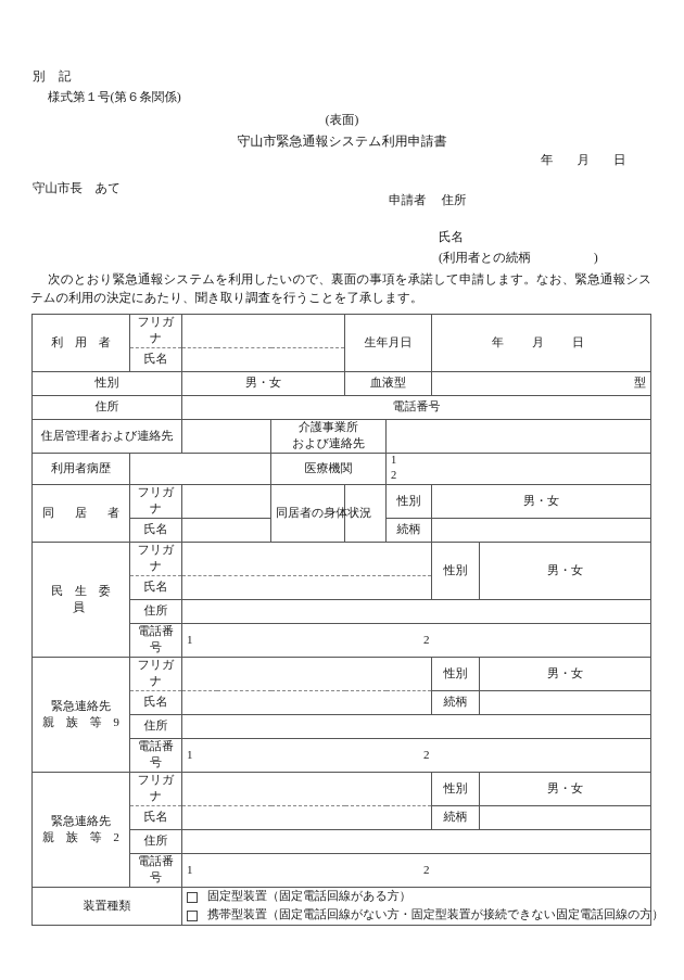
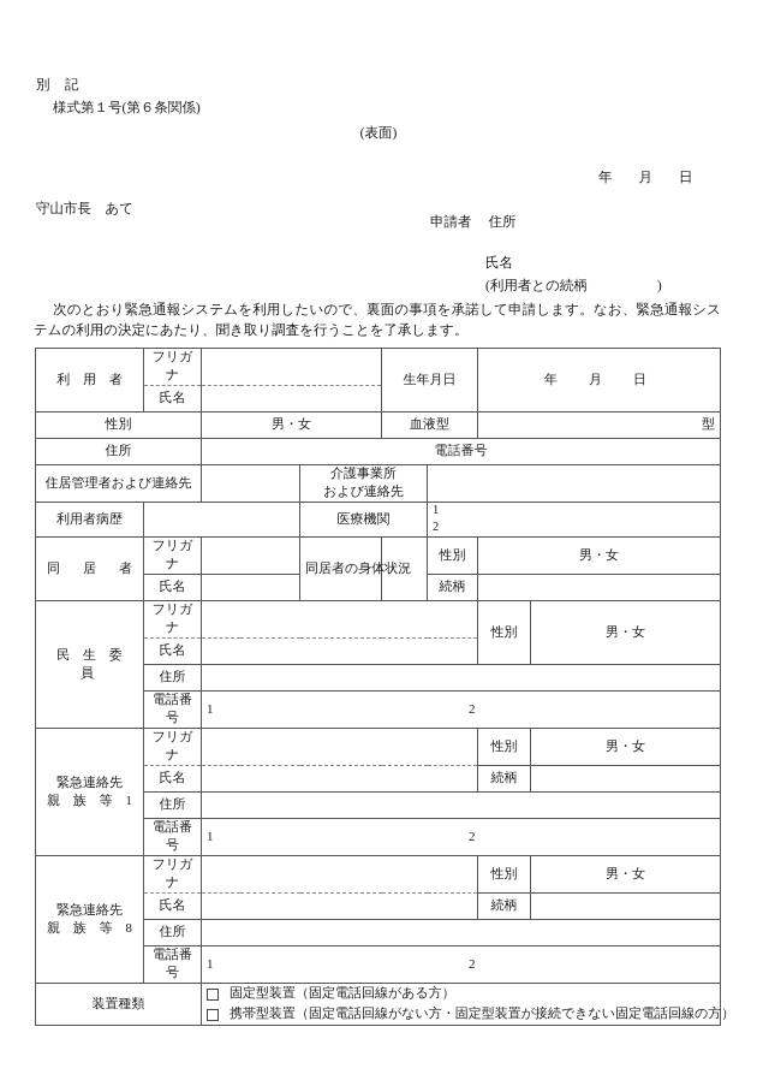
  別 記
  様式第１号(第６条関係)
  (表面)
- 守山市緊急通報システム利用申請書
  年 月 日
  守山市長 あて
  申請者 住所
  氏名
  (利用者との続柄 )
  次のとおり緊急通報システムを利用したいので、裏面の事項を承諾して申請します。なお、緊急通報システムの利用の決定にあたり、聞き取り調査を行うことを了承します。
  利 用 者	フリガナ		生年月日	年 月 日
  氏名
  性別	男・女	血液型	型
  住所	電話番号
  住居管理者および連絡先		介護事業所 および連絡先
  利用者病歴		医療機関	1 2
  同 居 者	フリガナ		同居者の身体状況		性別	男・女
  氏名		続柄
  民 生 委 員	フリガナ		性別	男・女
  氏名
  住所
  電話番号	1 2
- 緊急連絡先 親 族 等 9	フリガナ		性別	男・女
+ 緊急連絡先 親 族 等 1	フリガナ		性別	男・女
  氏名		続柄
  住所
  電話番号	1 2
- 緊急連絡先 親 族 等 2	フリガナ		性別	男・女
+ 緊急連絡先 親 族 等 8	フリガナ		性別	男・女
  氏名		続柄
  住所
  電話番号	1 2
  装置種類	固定型装置（固定電話回線がある方） 携帯型装置（固定電話回線がない方・固定型装置が接続できない固定電話回線の方）
